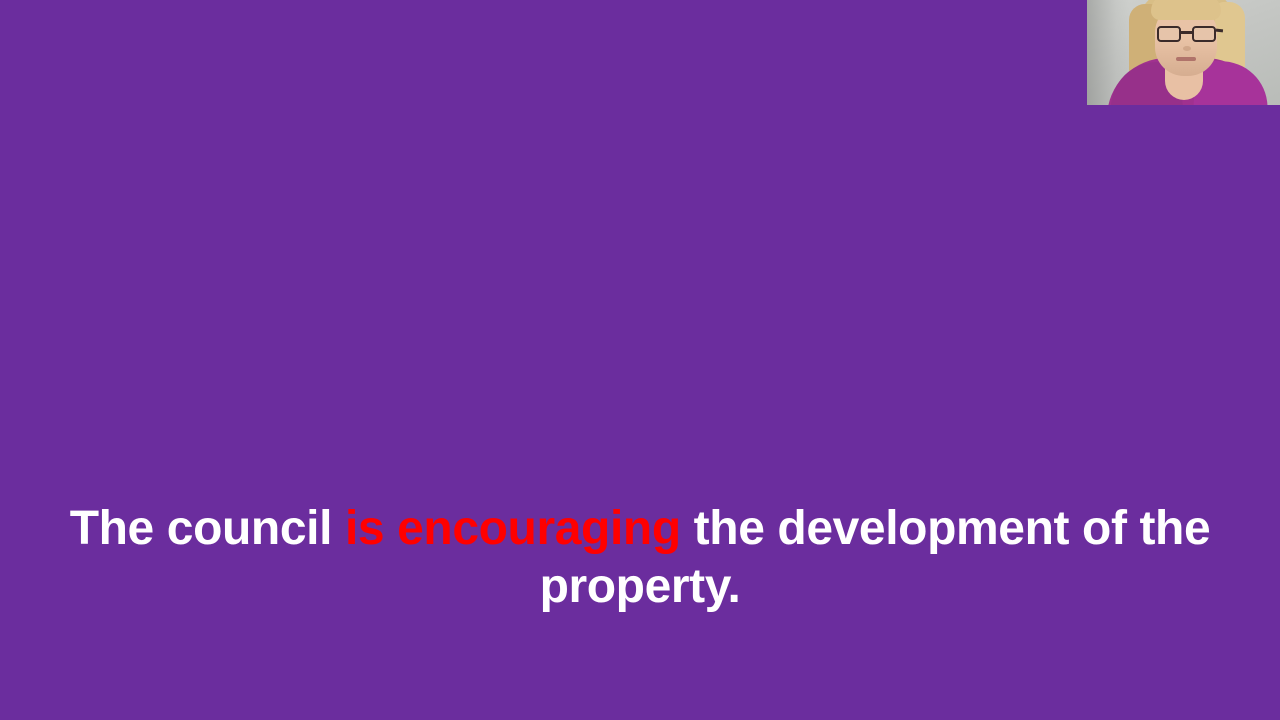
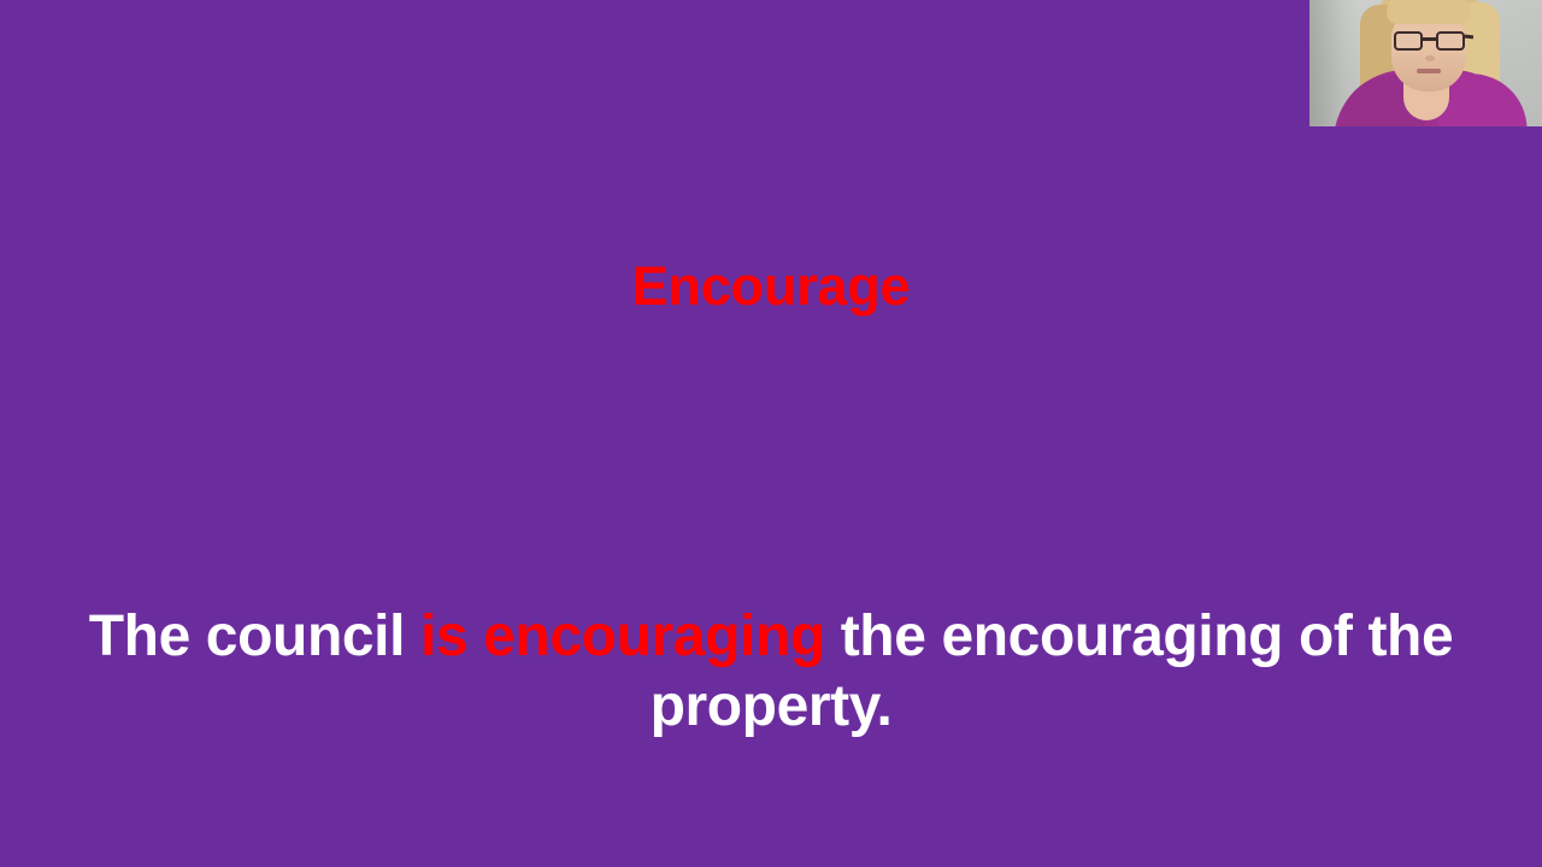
+ Encourage
- The council is encouraging the development of the property.
+ The council is encouraging the encouraging of the property.
